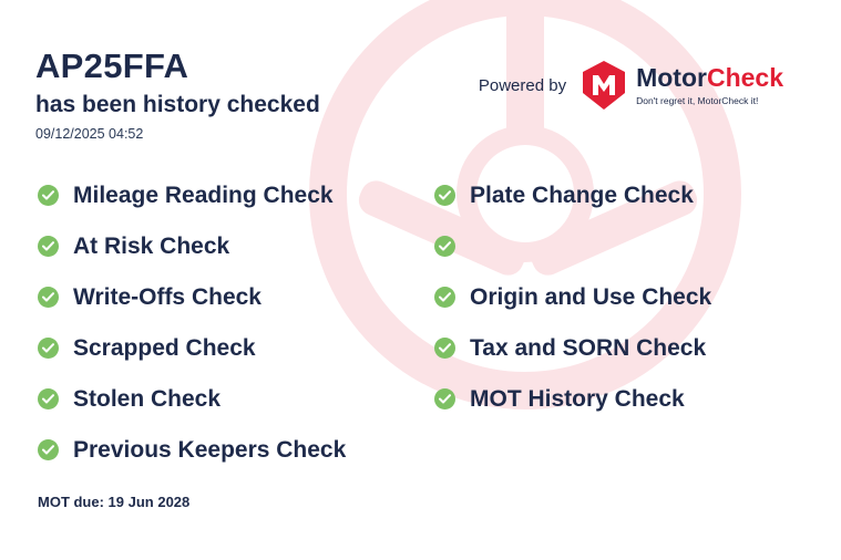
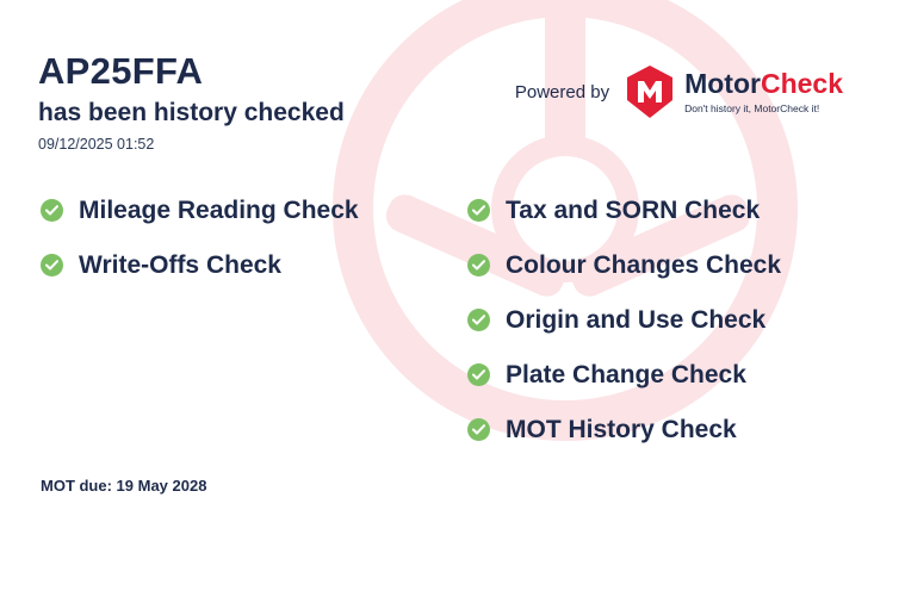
  AP25FFA
  has been history checked
- 09/12/2025 04:52
+ 09/12/2025 01:52
  Powered by
  MotorCheck
- Don't regret it, MotorCheck it!
+ Don't history it, MotorCheck it!
  Mileage Reading Check
- At Risk Check
  Write-Offs Check
- Scrapped Check
- Stolen Check
- Previous Keepers Check
- Plate Change Check
+ Tax and SORN Check
+ Colour Changes Check
  Origin and Use Check
- Tax and SORN Check
+ Plate Change Check
  MOT History Check
- MOT due: 19 Jun 2028
+ MOT due: 19 May 2028
